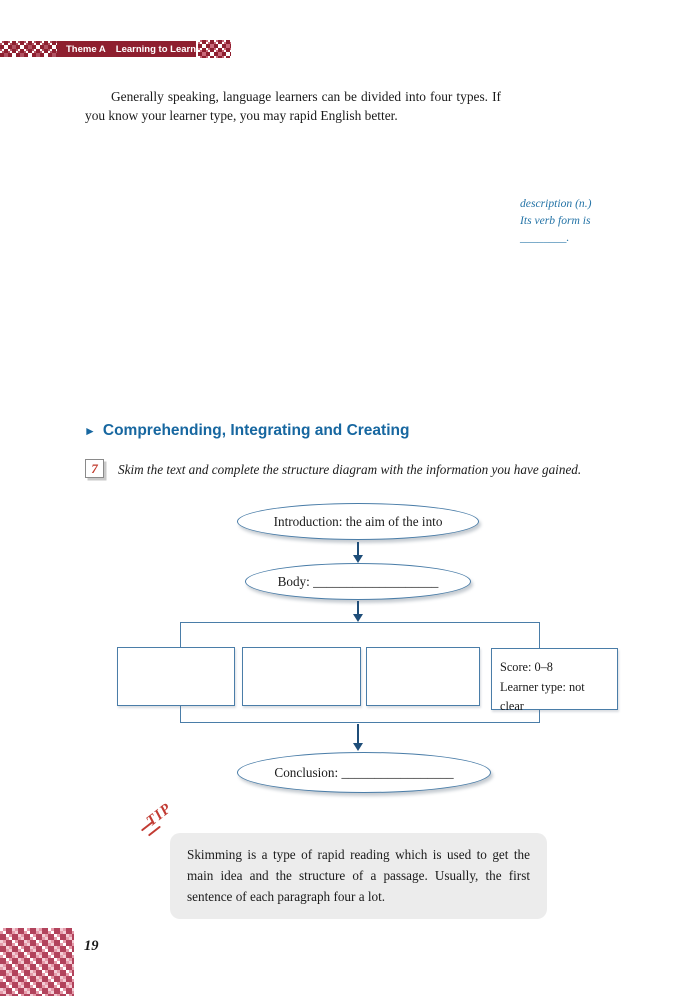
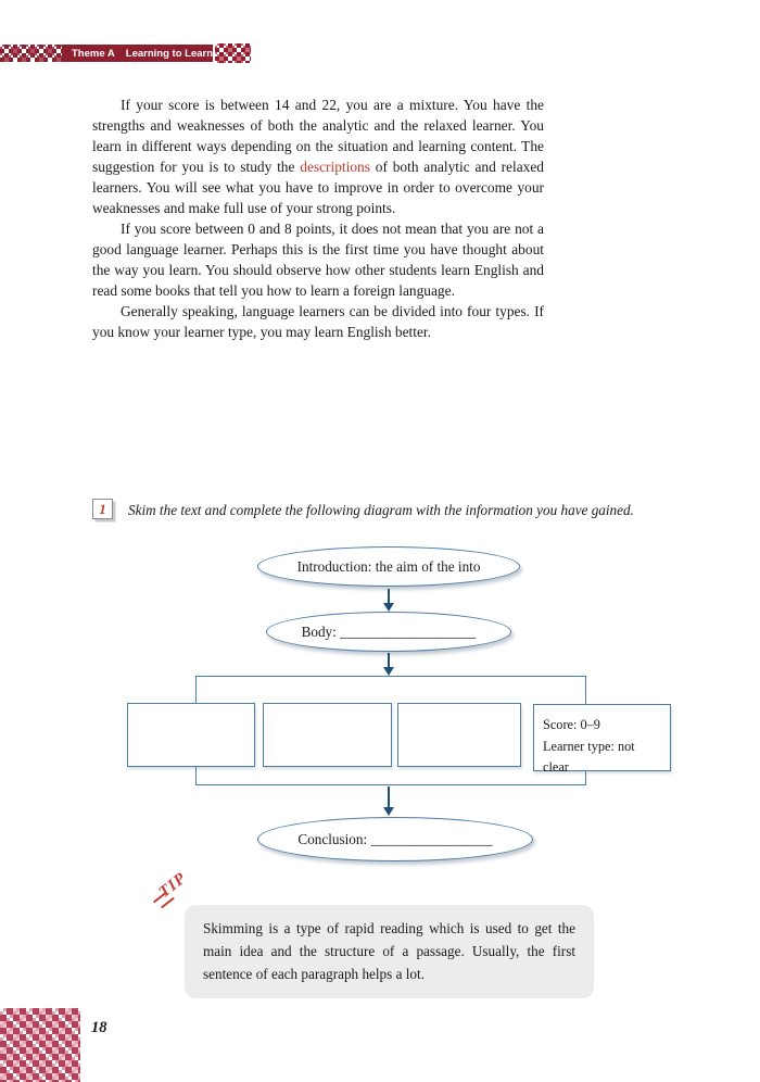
  Theme A
  Learning to Learn
+ If your score is between 14 and 22, you are a mixture. You have the strengths and weaknesses of both the analytic and the relaxed learner. You learn in different ways depending on the situation and learning content. The suggestion for you is to study the descriptions of both analytic and relaxed learners. You will see what you have to improve in order to overcome your weaknesses and make full use of your strong points.
+ If you score between 0 and 8 points, it does not mean that you are not a good language learner. Perhaps this is the first time you have thought about the way you learn. You should observe how other students learn English and read some books that tell you how to learn a foreign language.
- Generally speaking, language learners can be divided into four types. If you know your learner type, you may rapid English better.
+ Generally speaking, language learners can be divided into four types. If you know your learner type, you may learn English better.
- description (n.)
- Its verb form is
- ________.
- ►
- Comprehending, Integrating and Creating
- 7
+ 1
- Skim the text and complete the structure diagram with the information you have gained.
+ Skim the text and complete the following diagram with the information you have gained.
  Introduction: the aim of the into
  Body: ___________________
- Score: 0–8
+ Score: 0–9
  Learner type: not clear
  Conclusion: _________________
- Skimming is a type of rapid reading which is used to get the main idea and the structure of a passage. Usually, the first sentence of each paragraph four a lot.
+ Skimming is a type of rapid reading which is used to get the main idea and the structure of a passage. Usually, the first sentence of each paragraph helps a lot.
- 19
+ 18
